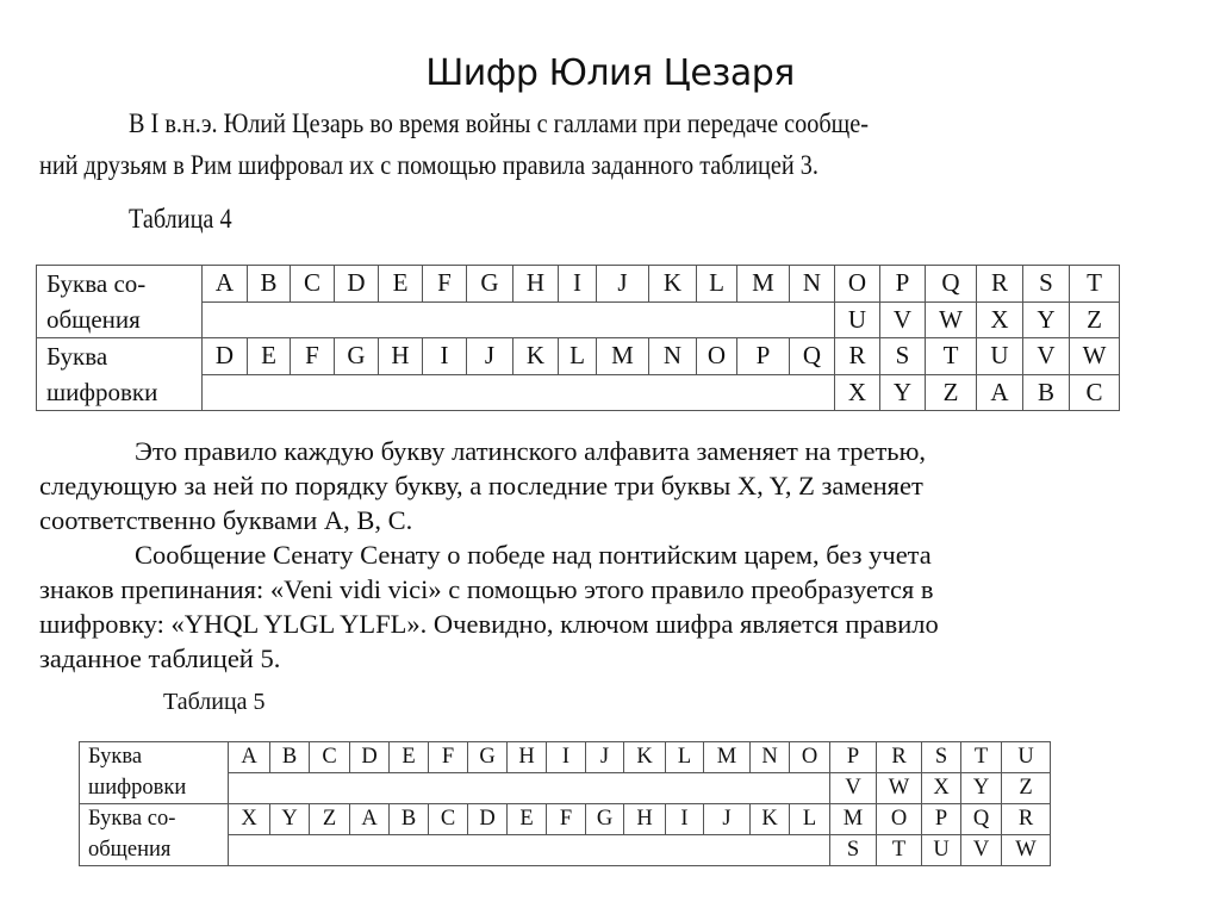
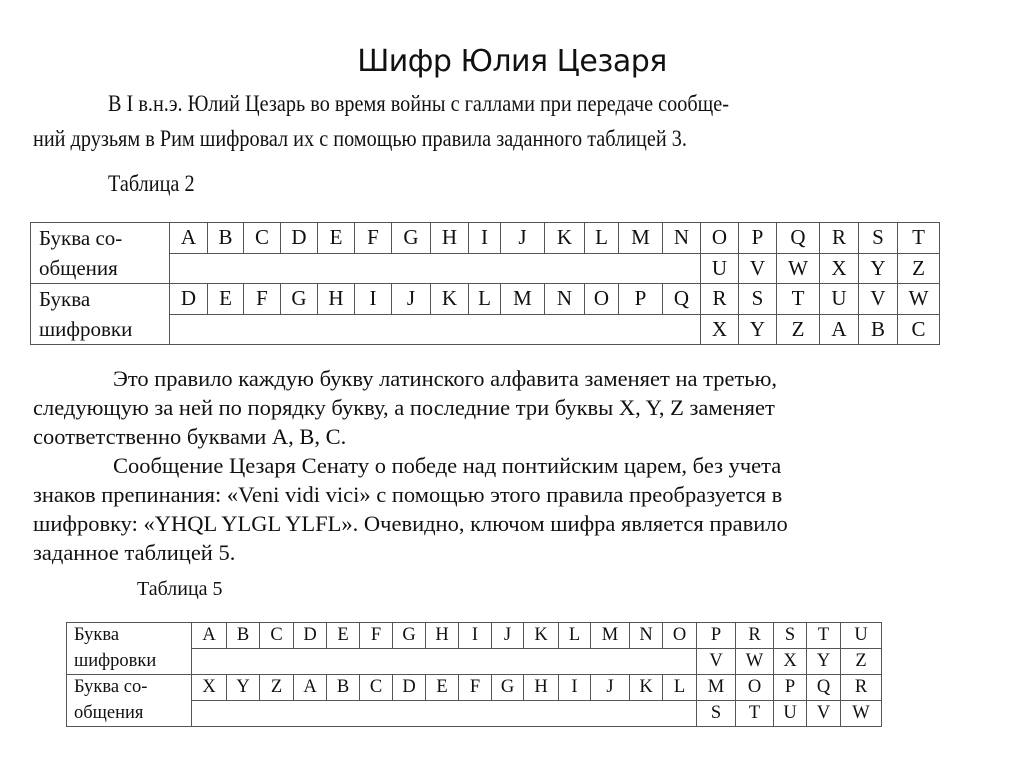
  Шифр Юлия Цезаря
  В I в.н.э. Юлий Цезарь во время войны с галлами при передаче сообще-
  ний друзьям в Рим шифровал их с помощью правила заданного таблицей 3.
- Таблица 4
+ Таблица 2
  Буква со- общения	A	B	C	D	E	F	G	H	I	J	K	L	M	N	O	P	Q	R	S	T
  	U	V	W	X	Y	Z
  Буква шифровки	D	E	F	G	H	I	J	K	L	M	N	O	P	Q	R	S	T	U	V	W
  	X	Y	Z	A	B	C
  Это правило каждую букву латинского алфавита заменяет на третью,
  следующую за ней по порядку букву, а последние три буквы X, Y, Z заменяет
  соответственно буквами A, B, C.
- Сообщение Сенату Сенату о победе над понтийским царем, без учета
+ Сообщение Цезаря Сенату о победе над понтийским царем, без учета
- знаков препинания: «Veni vidi vici» с помощью этого правило преобразуется в
+ знаков препинания: «Veni vidi vici» с помощью этого правила преобразуется в
  шифровку: «YHQL YLGL YLFL». Очевидно, ключом шифра является правило
  заданное таблицей 5.
  Таблица 5
  Буква шифровки	A	B	C	D	E	F	G	H	I	J	K	L	M	N	O	P	R	S	T	U
  	V	W	X	Y	Z
  Буква со- общения	X	Y	Z	A	B	C	D	E	F	G	H	I	J	K	L	M	O	P	Q	R
  	S	T	U	V	W
